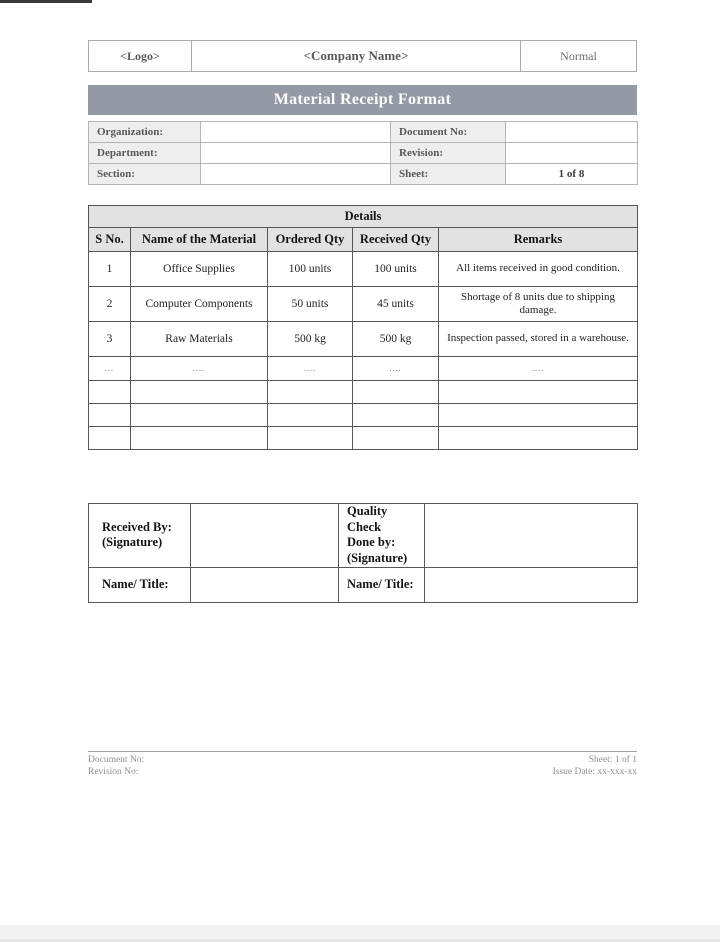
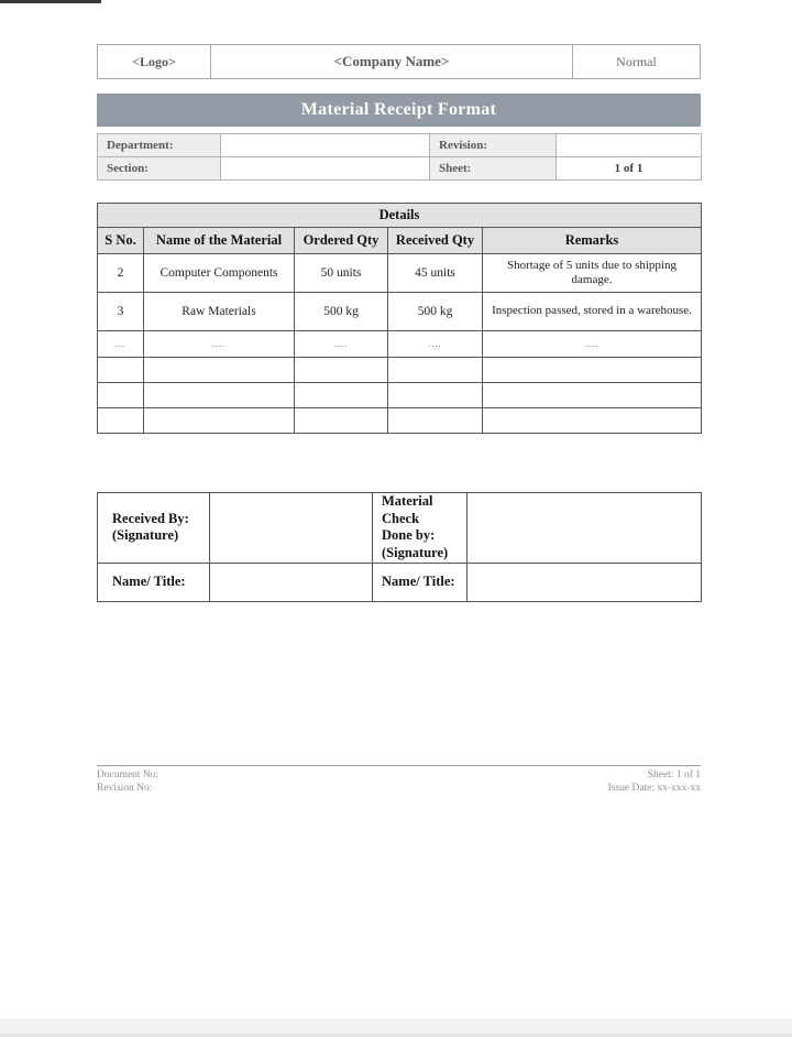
  <Logo>	<Company Name>	Normal
  Material Receipt Format
- Organization:		Document No:
  Department:		Revision:
- Section:		Sheet:	1 of 8
+ Section:		Sheet:	1 of 1
  Details
  S No.	Name of the Material	Ordered Qty	Received Qty	Remarks
- 1	Office Supplies	100 units	100 units	All items received in good condition.
- 2	Computer Components	50 units	45 units	Shortage of 8 units due to shipping damage.
+ 2	Computer Components	50 units	45 units	Shortage of 5 units due to shipping damage.
  3	Raw Materials	500 kg	500 kg	Inspection passed, stored in a warehouse.
  ...	....	....	....	....
- Received By: (Signature)		Quality Check Done by: (Signature)
+ Received By: (Signature)		Material Check Done by: (Signature)
  Name/ Title:		Name/ Title:
  Document No:
  Revision No:
  Sheet: 1 of 1
  Issue Date: xx-xxx-xx
